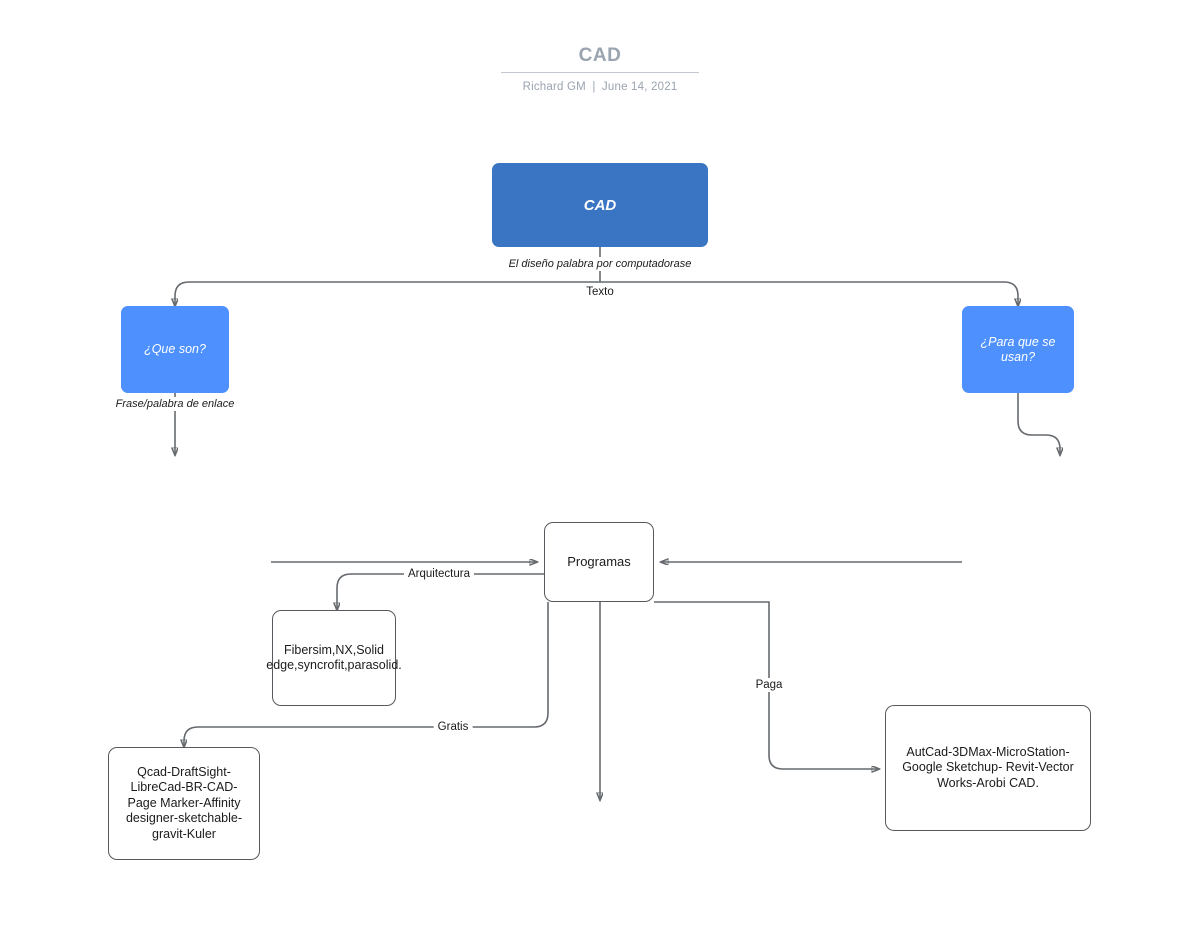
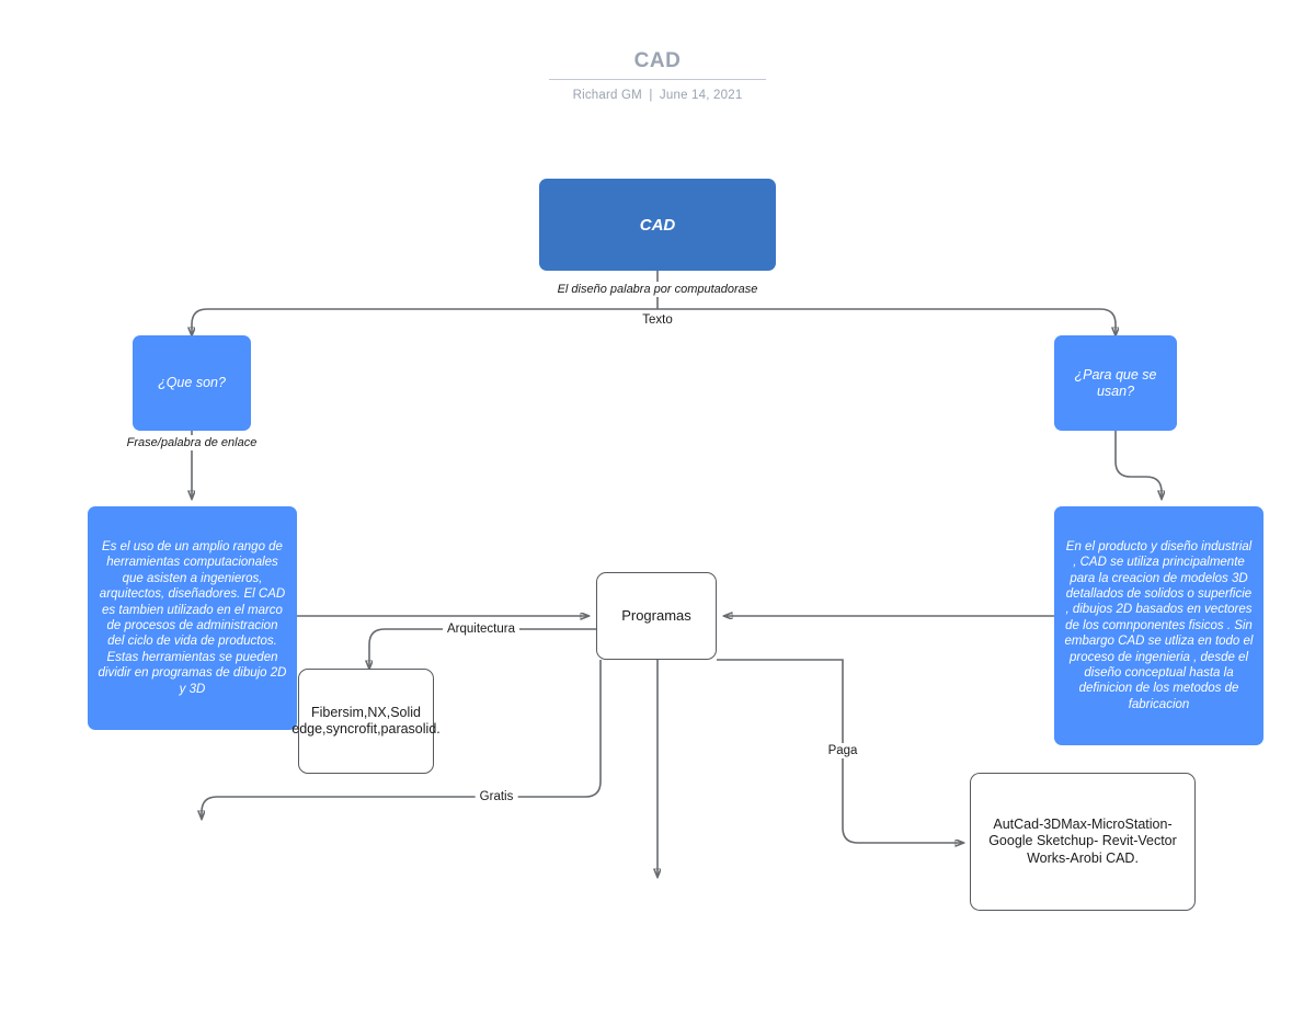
  CAD
  Richard GM | June 14, 2021
  El diseño palabra por computadorase
  Texto
  Frase/palabra de enlace
  Arquitectura
  Gratis
  Paga
  CAD
  ¿Que son?
  ¿Para que se usan?
+ Es el uso de un amplio rango de herramientas computacionales que asisten a ingenieros, arquitectos, diseñadores. El CAD es tambien utilizado en el marco de procesos de administracion del ciclo de vida de productos.
+ Estas herramientas se pueden dividir en programas de dibujo 2D y 3D
+ En el producto y diseño industrial , CAD se utiliza principalmente para la creacion de modelos 3D detallados de solidos o superficie , dibujos 2D basados en vectores de los comnponentes fisicos . Sin embargo CAD se utliza en todo el proceso de ingenieria , desde el diseño conceptual hasta la definicion de los metodos de fabricacion
  Programas
  Fibersim,NX,Solid edge,syncrofit,parasolid.
- Qcad-DraftSight-LibreCad-BR-CAD-Page Marker-Affinity designer-sketchable-gravit-Kuler
  AutCad-3DMax-MicroStation-Google Sketchup- Revit-Vector Works-Arobi CAD.
